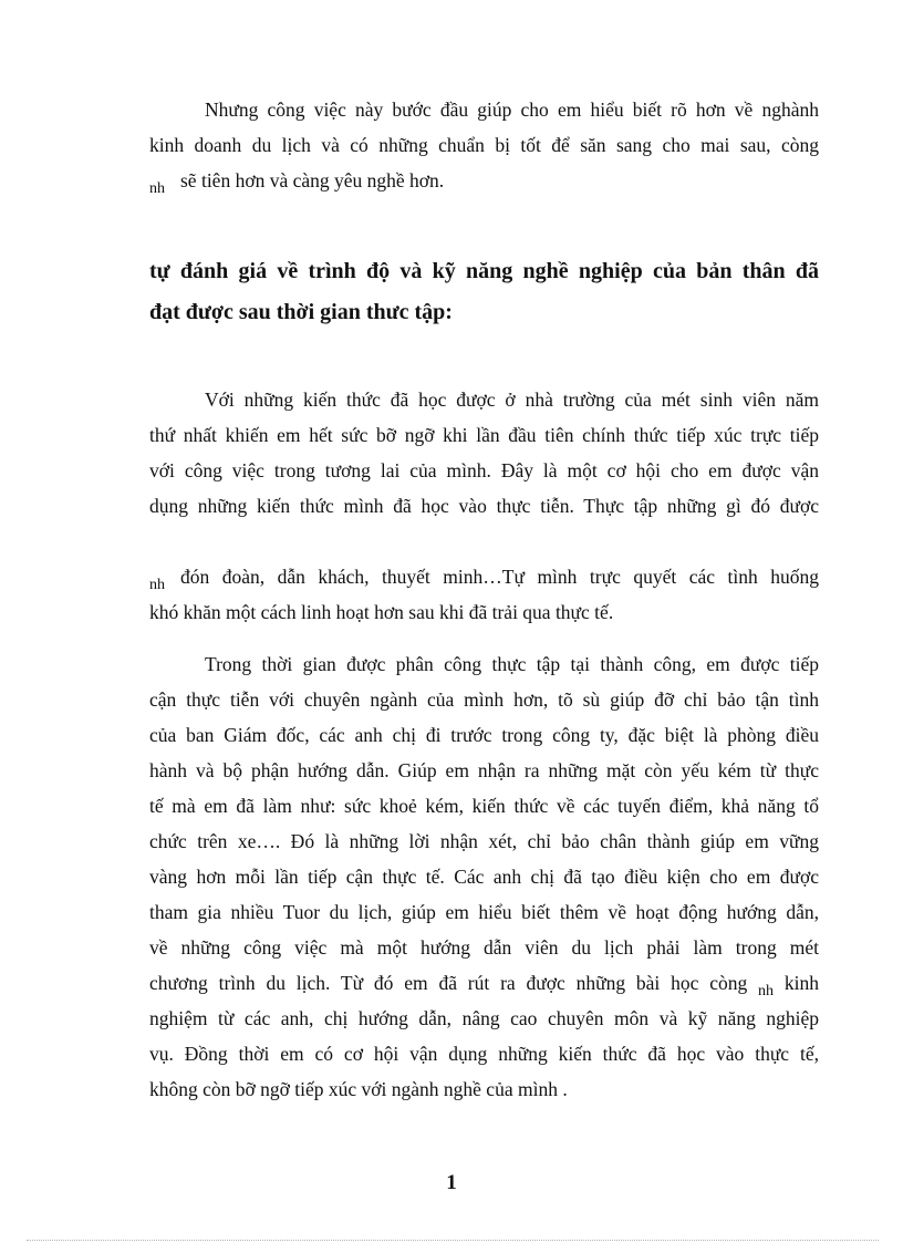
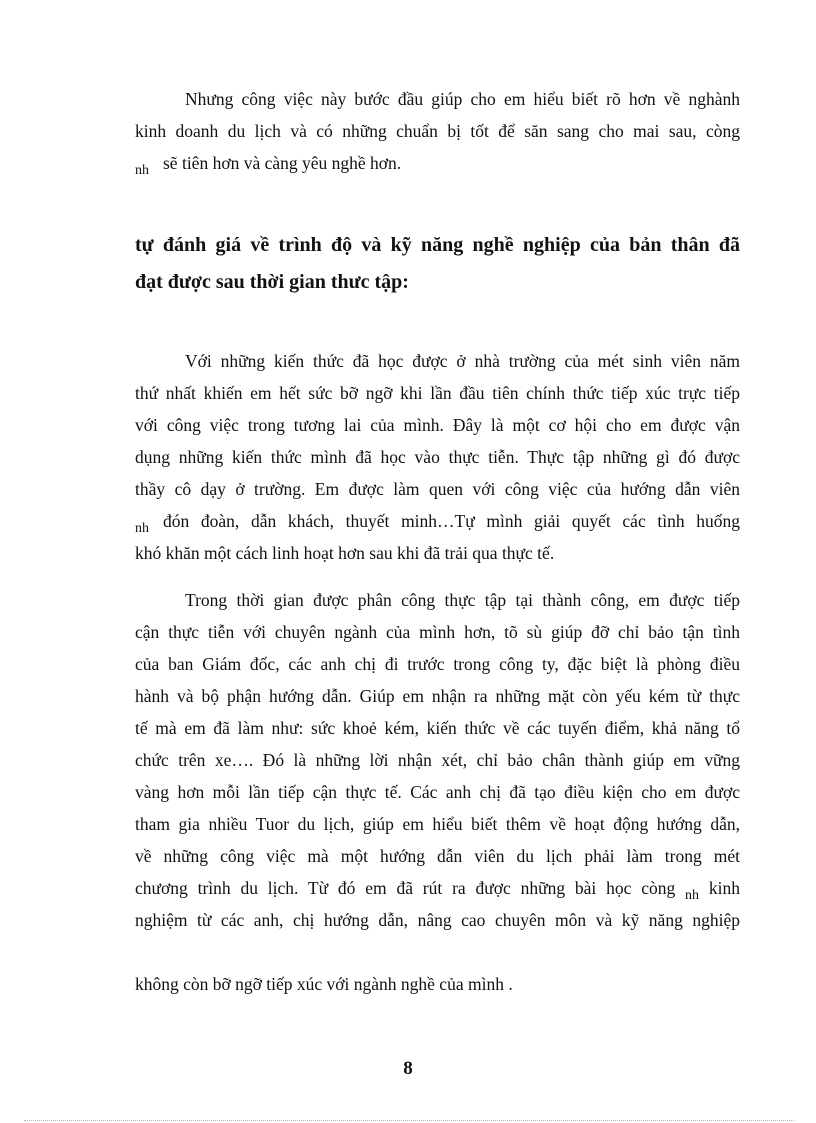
  Nhưng công việc này bước đầu giúp cho em hiểu biết rõ hơn về nghành
  kinh doanh du lịch và có những chuẩn bị tốt để săn sang cho mai sau, còng
  nhsẽ tiên hơn và càng yêu nghề hơn.
  tự đánh giá về trình độ và kỹ năng nghề nghiệp của bản thân đã
  đạt được sau thời gian thưc tập:
  Với những kiến thức đã học được ở nhà trường của mét sinh viên năm
  thứ nhất khiến em hết sức bỡ ngỡ khi lần đầu tiên chính thức tiếp xúc trực tiếp
  với công việc trong tương lai của mình. Đây là một cơ hội cho em được vận
  dụng những kiến thức mình đã học vào thực tiễn. Thực tập những gì đó được
+ thầy cô dạy ở trường. Em được làm quen với công việc của hướng dẫn viên
- nhđón đoàn, dẫn khách, thuyết minh…Tự mình trực quyết các tình huống
+ nhđón đoàn, dẫn khách, thuyết minh…Tự mình giải quyết các tình huống
  khó khăn một cách linh hoạt hơn sau khi đã trải qua thực tế.
  Trong thời gian được phân công thực tập tại thành công, em được tiếp
  cận thực tiễn với chuyên ngành của mình hơn, tõ sù giúp đỡ chỉ bảo tận tình
  của ban Giám đốc, các anh chị đi trước trong công ty, đặc biệt là phòng điều
  hành và bộ phận hướng dẫn. Giúp em nhận ra những mặt còn yếu kém từ thực
  tế mà em đã làm như: sức khoẻ kém, kiến thức về các tuyến điểm, khả năng tổ
  chức trên xe…. Đó là những lời nhận xét, chỉ bảo chân thành giúp em vững
  vàng hơn mỗi lần tiếp cận thực tế. Các anh chị đã tạo điều kiện cho em được
  tham gia nhiều Tuor du lịch, giúp em hiểu biết thêm về hoạt động hướng dẫn,
  về những công việc mà một hướng dẫn viên du lịch phải làm trong mét
  chương trình du lịch. Từ đó em đã rút ra được những bài học còng nh kinh
  nghiệm từ các anh, chị hướng dẫn, nâng cao chuyên môn và kỹ năng nghiệp
- vụ. Đồng thời em có cơ hội vận dụng những kiến thức đã học vào thực tế,
  không còn bỡ ngỡ tiếp xúc với ngành nghề của mình .
- 1
+ 8
